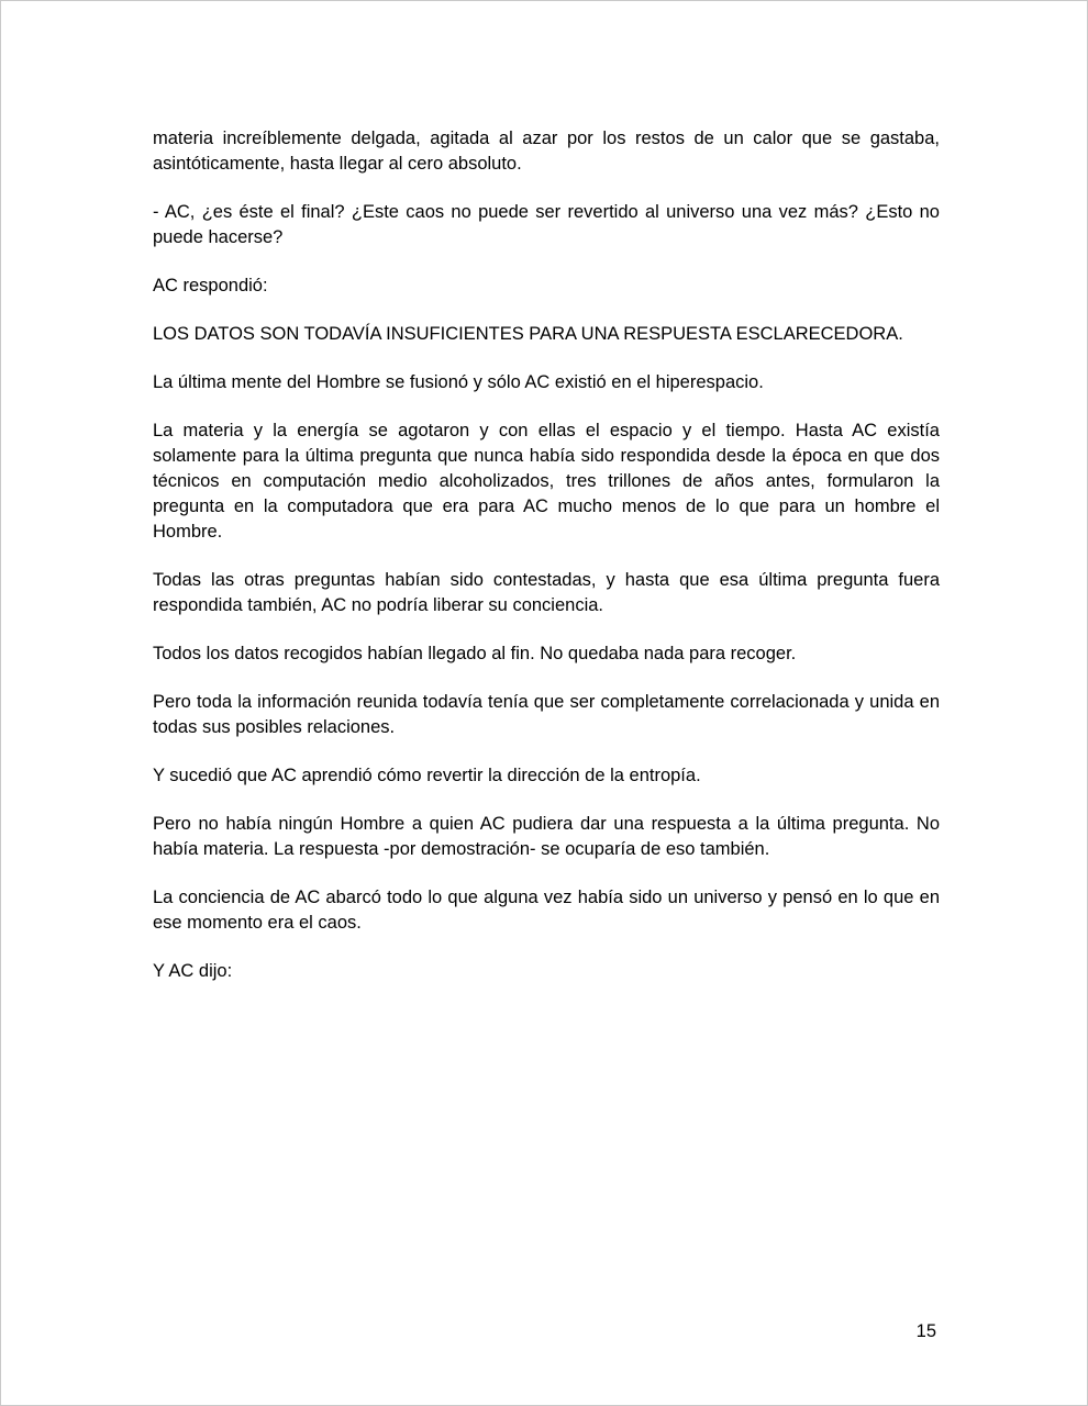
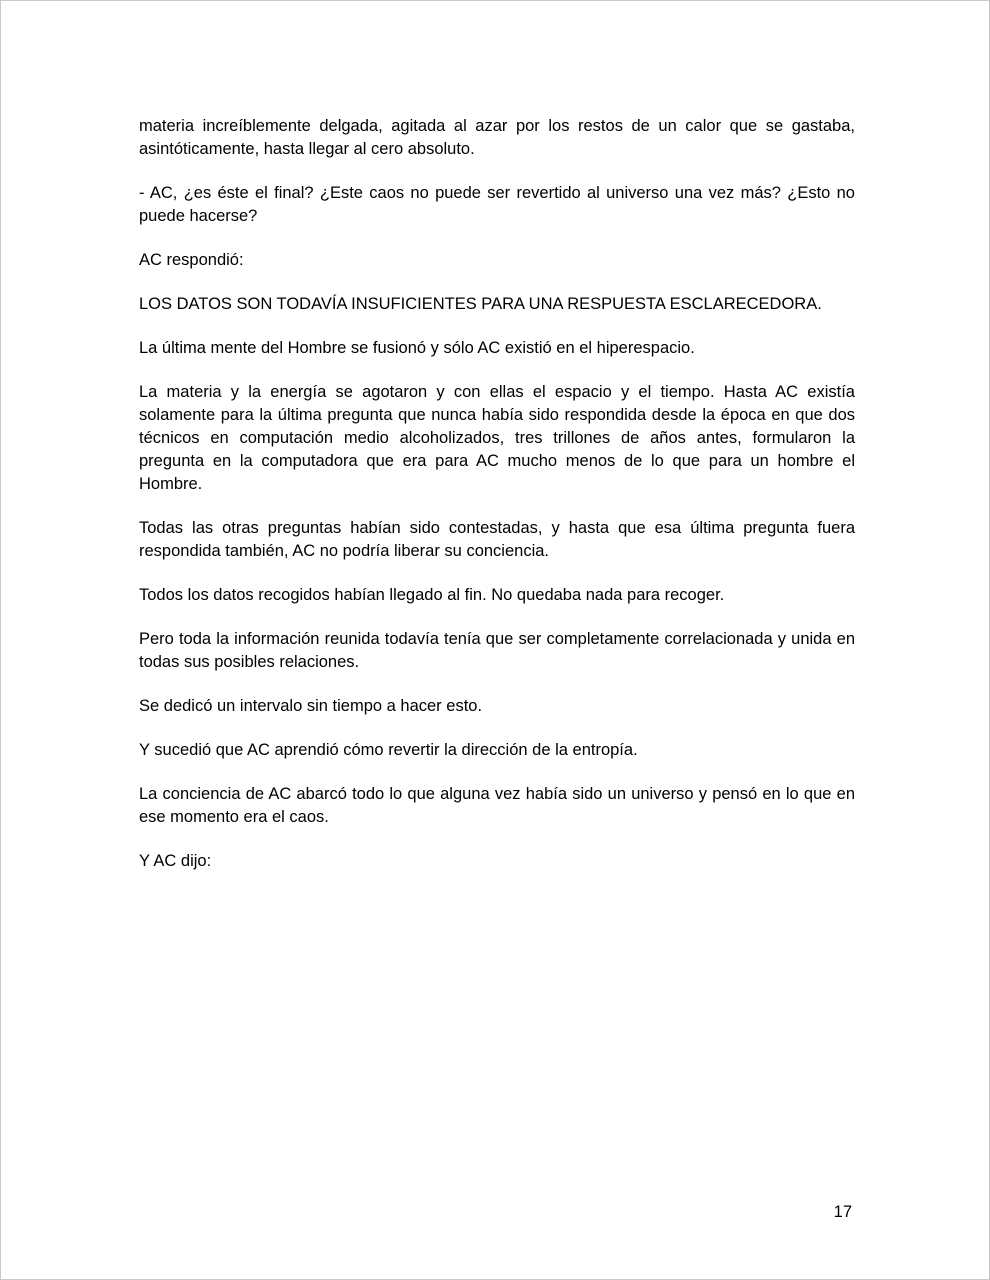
  materia increíblemente delgada, agitada al azar por los restos de un calor que se gastaba, asintóticamente, hasta llegar al cero absoluto.
  - AC, ¿es éste el final? ¿Este caos no puede ser revertido al universo una vez más? ¿Esto no puede hacerse?
  AC respondió:
  LOS DATOS SON TODAVÍA INSUFICIENTES PARA UNA RESPUESTA ESCLARECEDORA.
  La última mente del Hombre se fusionó y sólo AC existió en el hiperespacio.
  La materia y la energía se agotaron y con ellas el espacio y el tiempo. Hasta AC existía solamente para la última pregunta que nunca había sido respondida desde la época en que dos técnicos en computación medio alcoholizados, tres trillones de años antes, formularon la pregunta en la computadora que era para AC mucho menos de lo que para un hombre el Hombre.
  Todas las otras preguntas habían sido contestadas, y hasta que esa última pregunta fuera respondida también, AC no podría liberar su conciencia.
  Todos los datos recogidos habían llegado al fin. No quedaba nada para recoger.
  Pero toda la información reunida todavía tenía que ser completamente correlacionada y unida en todas sus posibles relaciones.
+ Se dedicó un intervalo sin tiempo a hacer esto.
  Y sucedió que AC aprendió cómo revertir la dirección de la entropía.
- Pero no había ningún Hombre a quien AC pudiera dar una respuesta a la última pregunta. No había materia. La respuesta -por demostración- se ocuparía de eso también.
  La conciencia de AC abarcó todo lo que alguna vez había sido un universo y pensó en lo que en ese momento era el caos.
  Y AC dijo:
- 15
+ 17
